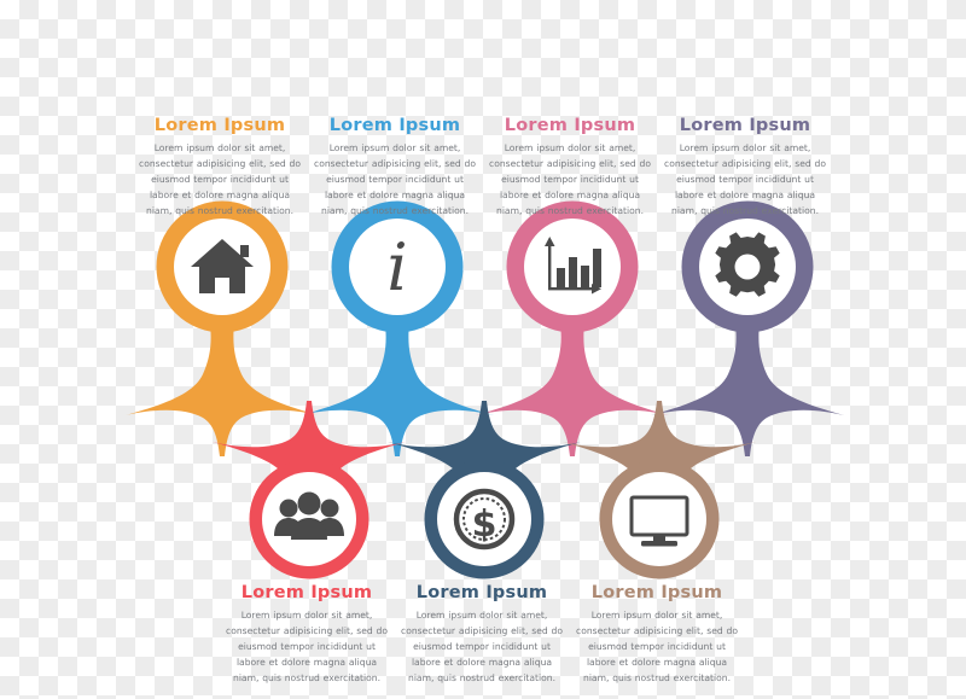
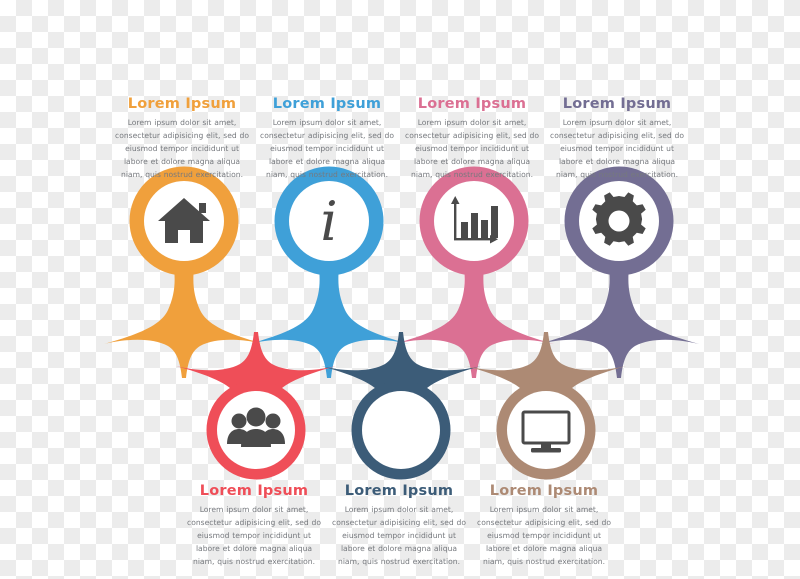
  i
- $
  Lorem Ipsum
  Lorem ipsum dolor sit amet, consectetur adipisicing elit, sed do eiusmod tempor incididunt ut labore et dolore magna aliqua niam, quis nostrud exercitation.
  Lorem Ipsum
  Lorem ipsum dolor sit amet, consectetur adipisicing elit, sed do eiusmod tempor incididunt ut labore et dolore magna aliqua niam, quis nostrud exercitation.
  Lorem Ipsum
  Lorem ipsum dolor sit amet, consectetur adipisicing elit, sed do eiusmod tempor incididunt ut labore et dolore magna aliqua niam, quis nostrud exercitation.
  Lorem Ipsum
  Lorem ipsum dolor sit amet, consectetur adipisicing elit, sed do eiusmod tempor incididunt ut labore et dolore magna aliqua niam, quis nostrud exercitation.
  Lorem Ipsum
  Lorem ipsum dolor sit amet, consectetur adipisicing elit, sed do eiusmod tempor incididunt ut labore et dolore magna aliqua niam, quis nostrud exercitation.
  Lorem Ipsum
  Lorem ipsum dolor sit amet, consectetur adipisicing elit, sed do eiusmod tempor incididunt ut labore et dolore magna aliqua niam, quis nostrud exercitation.
  Lorem Ipsum
  Lorem ipsum dolor sit amet, consectetur adipisicing elit, sed do eiusmod tempor incididunt ut labore et dolore magna aliqua niam, quis nostrud exercitation.
